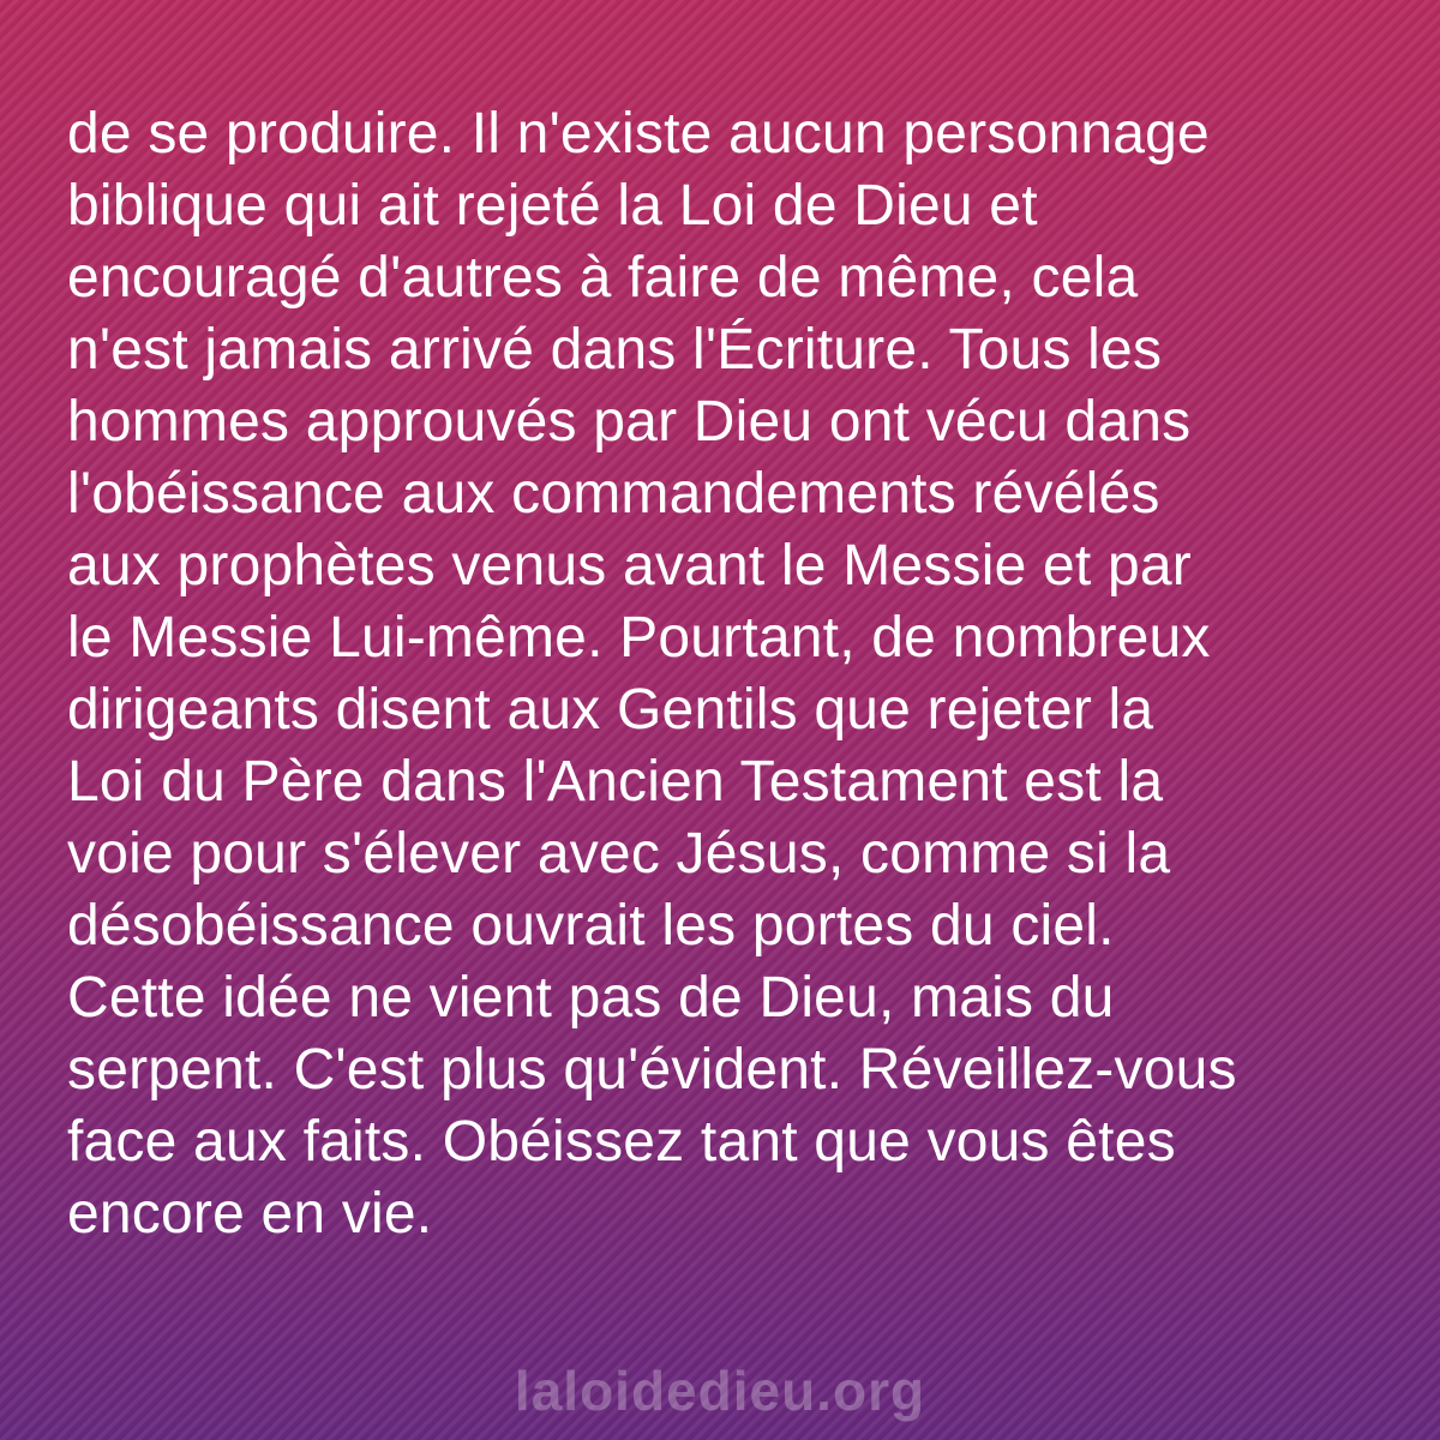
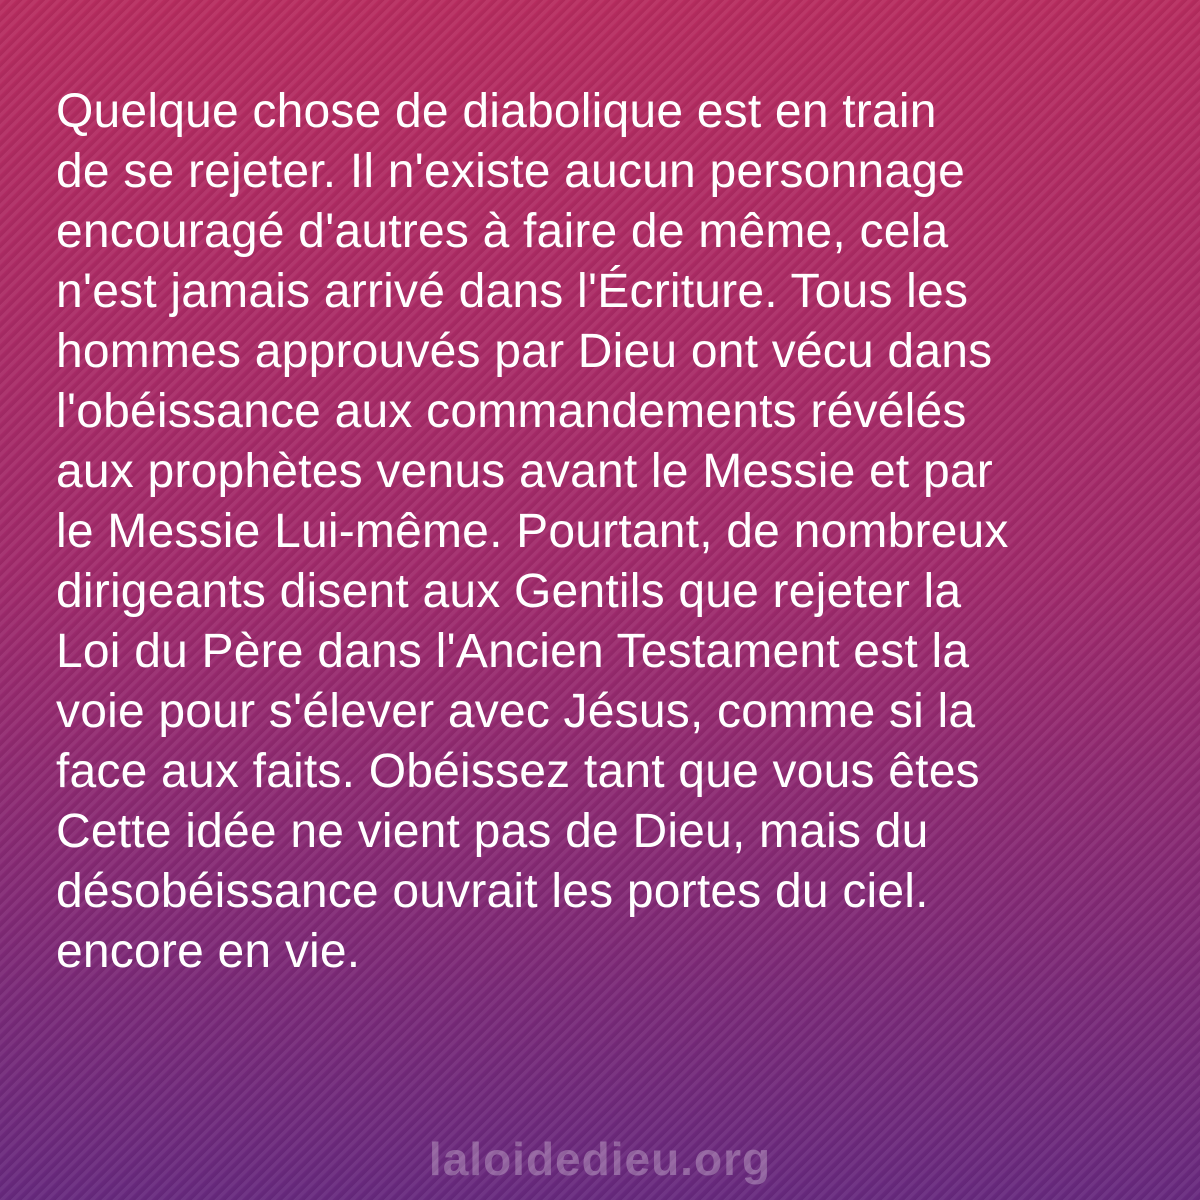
+ Quelque chose de diabolique est en train
- de se produire. Il n'existe aucun personnage
+ de se rejeter. Il n'existe aucun personnage
- biblique qui ait rejeté la Loi de Dieu et
  encouragé d'autres à faire de même, cela
  n'est jamais arrivé dans l'Écriture. Tous les
  hommes approuvés par Dieu ont vécu dans
  l'obéissance aux commandements révélés
  aux prophètes venus avant le Messie et par
  le Messie Lui-même. Pourtant, de nombreux
  dirigeants disent aux Gentils que rejeter la
  Loi du Père dans l'Ancien Testament est la
  voie pour s'élever avec Jésus, comme si la
- désobéissance ouvrait les portes du ciel.
+ face aux faits. Obéissez tant que vous êtes
  Cette idée ne vient pas de Dieu, mais du
- serpent. C'est plus qu'évident. Réveillez-vous
- face aux faits. Obéissez tant que vous êtes
+ désobéissance ouvrait les portes du ciel.
  encore en vie.
  laloidedieu.org
